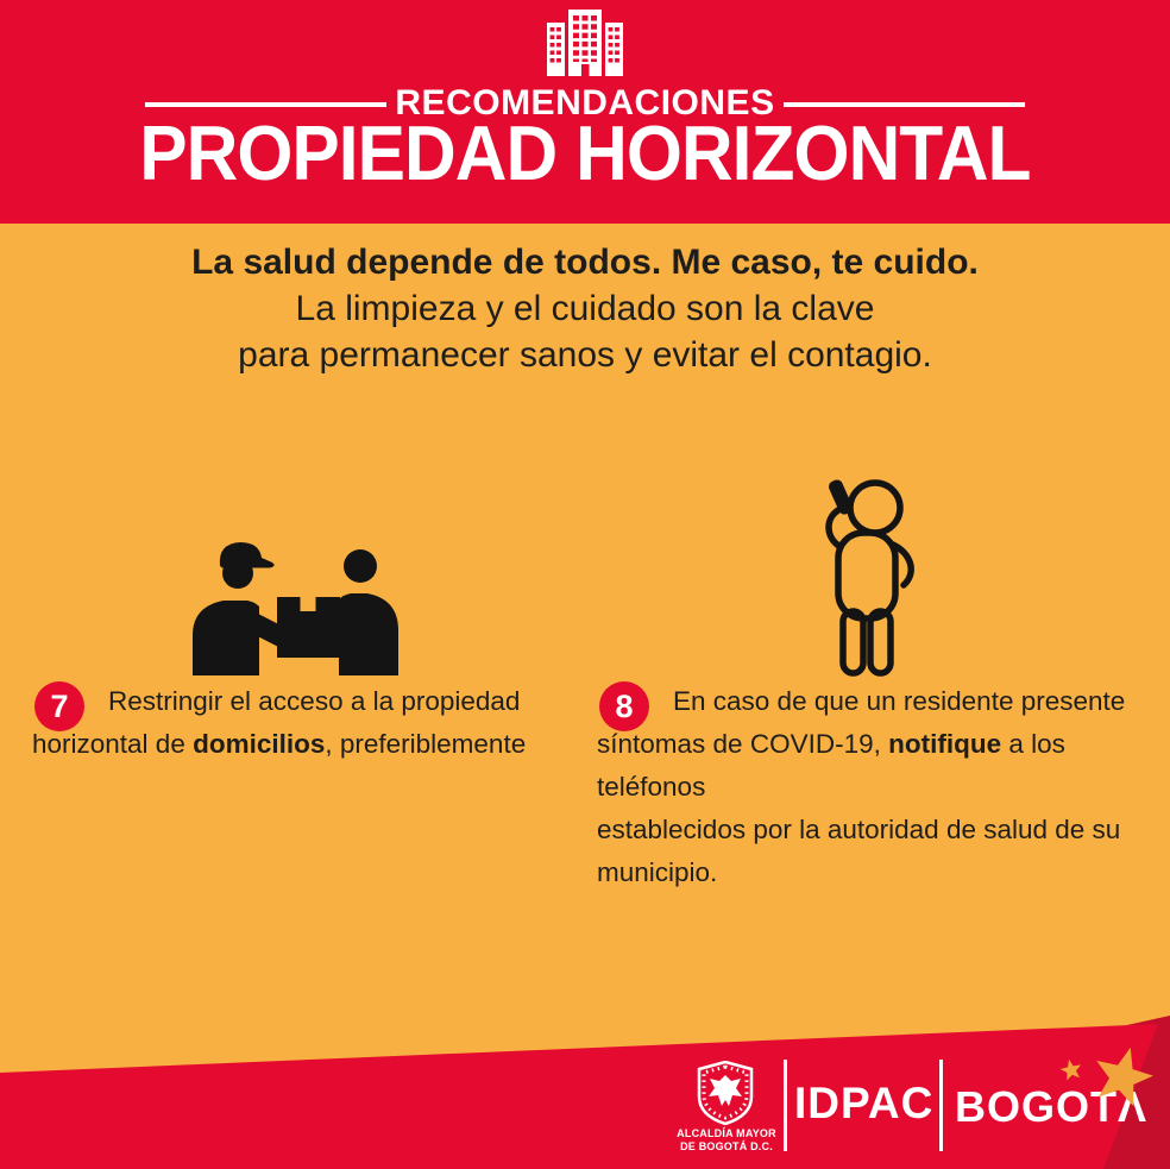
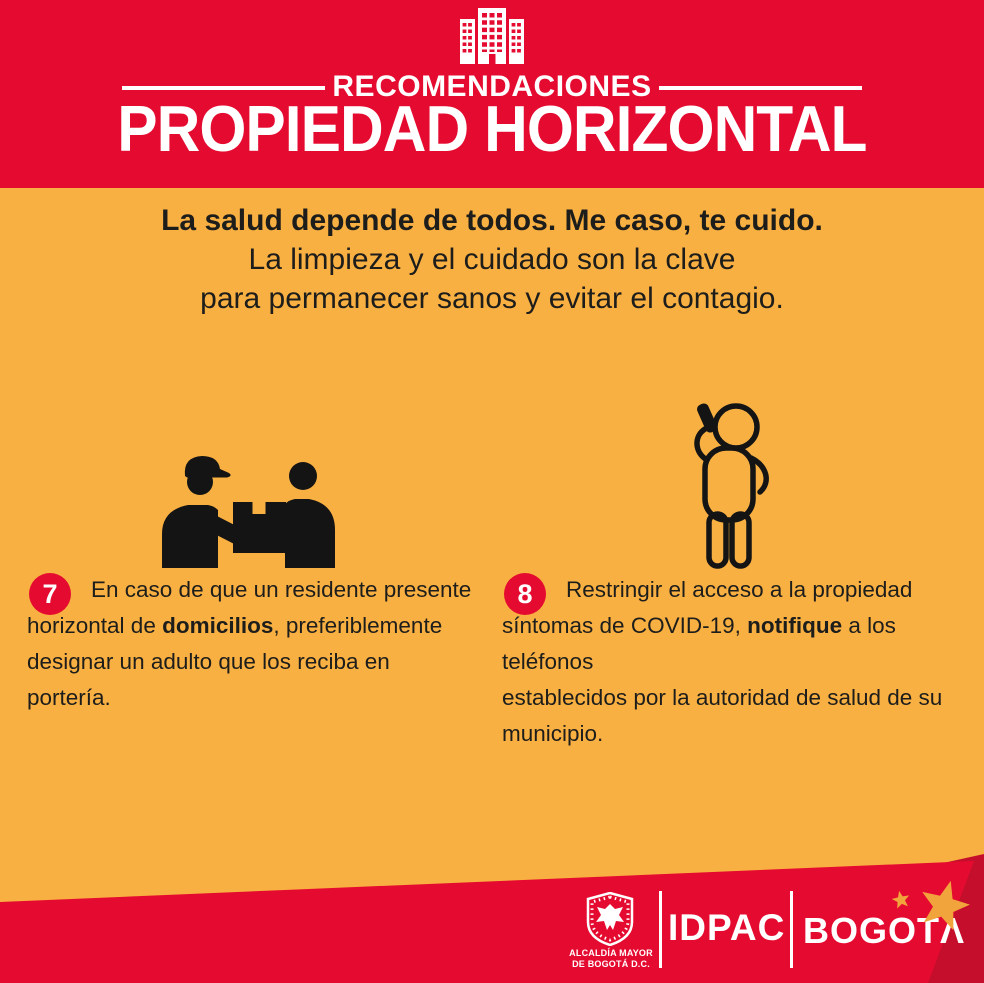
  RECOMENDACIONES
  PROPIEDAD HORIZONTAL
  La salud depende de todos. Me caso, te cuido.
  La limpieza y el cuidado son la clave
  para permanecer sanos y evitar el contagio.
  7
- Restringir el acceso a la propiedad
+ En caso de que un residente presente
  horizontal de domicilios, preferiblemente
+ designar un adulto que los reciba en portería.
  8
- En caso de que un residente presente
+ Restringir el acceso a la propiedad
  síntomas de COVID-19, notifique a los teléfonos
  establecidos por la autoridad de salud de su
  municipio.
  ALCALDÍA MAYOR
  DE BOGOTÁ D.C.
  IDPAC
  BOGOTΛ
